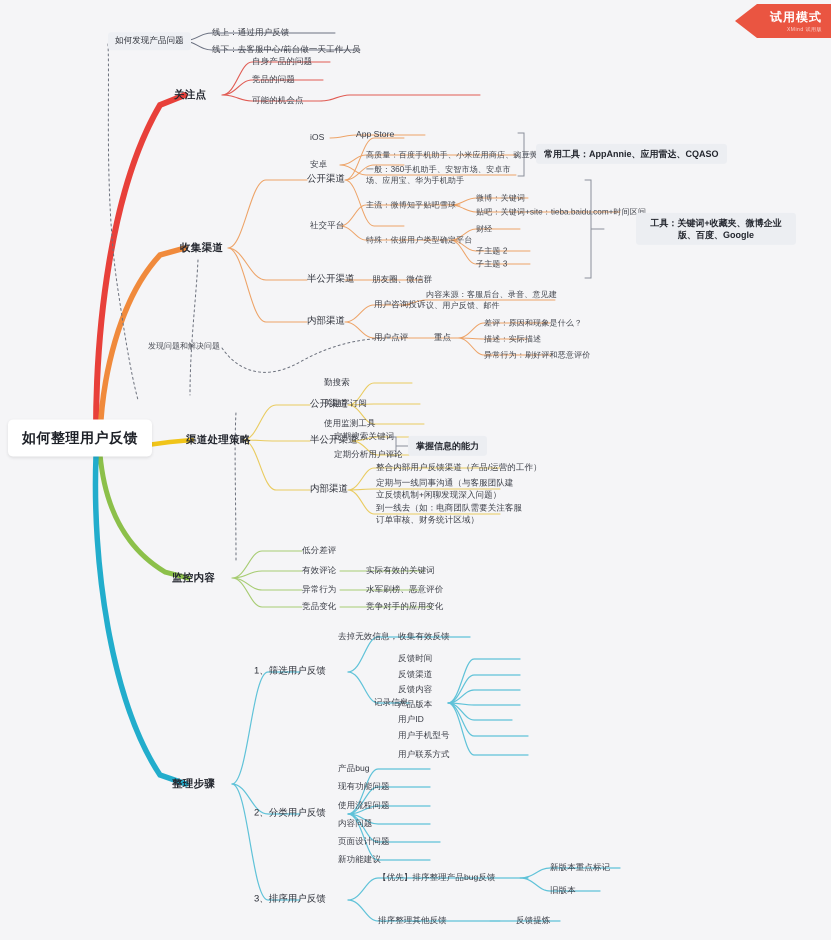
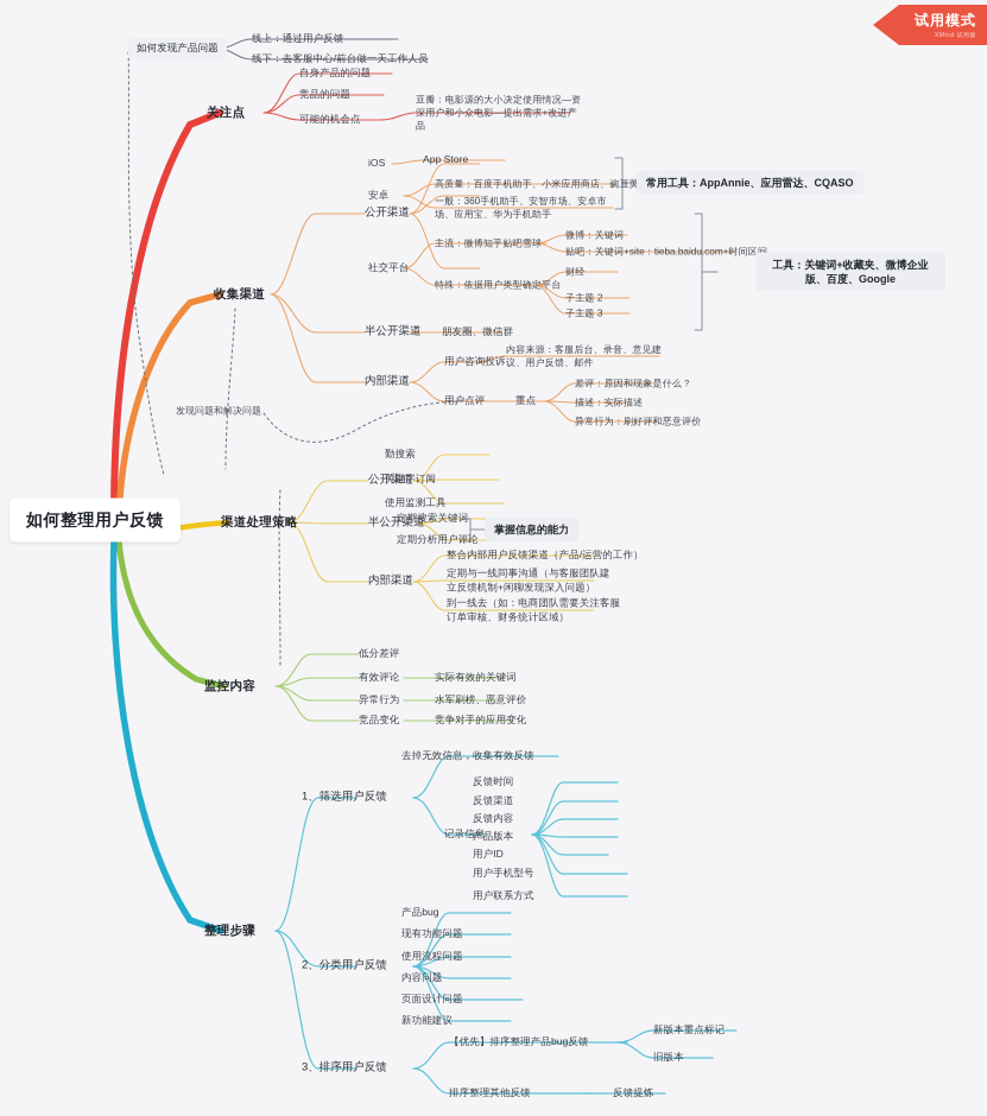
  试用模式
  如何整理用户反馈
  如何发现产品问题
  线上：通过用户反馈
  线下：去客服中心/前台做一天工作人员
  关注点
  自身产品的问题
  竞品的问题
  可能的机会点
+ 豆瓣：电影源的大小决定使用情况—资深用户和小众电影—提出需求+改进产品
  收集渠道
  公开渠道
  iOS
  App Store
  安卓
  高质量：百度手机助手、小米应用商店、豌豆荚
  一般：360手机助手、安智市场、安卓市场、应用宝、华为手机助手
  社交平台
  主流：微博知乎贴吧雪球
  微博：关键词
  贴吧：关键词+site：tieba.baidu.com+时间区
  特殊：依据用户类型确定平台
  财经
  子主题 2
  子主题 3
  半公开渠道
  朋友圈、微信群
  内部渠道
  用户咨询投诉
  内容来源：客服后台、录音、意见建议、用户反馈、邮件
  用户点评
  重点
  差评：原因和现象是什么？
  描述：实际描述
  异常行为：刷好评和恶意评价
  渠道处理策略
  公开渠道
  勤搜索
  关键字订阅
  使用监测工具
  半公开渠道
  定期搜索关键词
  定期分析用户评论
  内部渠道
  整合内部用户反馈渠道（产品/运营的工作）
  定期与一线同事沟通（与客服团队建立反馈机制+闲聊发现深入问题）
  到一线去（如：电商团队需要关注客服订单审核、财务统计区域）
  监控内容
  低分差评
  有效评论
  实际有效的关键词
  异常行为
  水军刷榜、恶意评价
  竞品变化
  竞争对手的应用变化
  整理步骤
  1、筛选用户反馈
  去掉无效信息，收集有效反馈
  记录信息
  反馈时间
  反馈渠道
  反馈内容
  产品版本
  用户ID
  用户手机型号
  用户联系方式
  2、分类用户反馈
  产品bug
  现有功能问题
  使用流程问题
  内容问题
  页面设计问题
  新功能建议
  3、排序用户反馈
  【优先】排序整理产品bug反馈
  新版本重点标记
  旧版本
  排序整理其他反馈
  反馈提炼
  常用工具：AppAnnie、应用雷达、CQASO
  工具：关键词+收藏夹、微博企业版、百度、Google
  掌握信息的能力
  发现问题和解决问题
